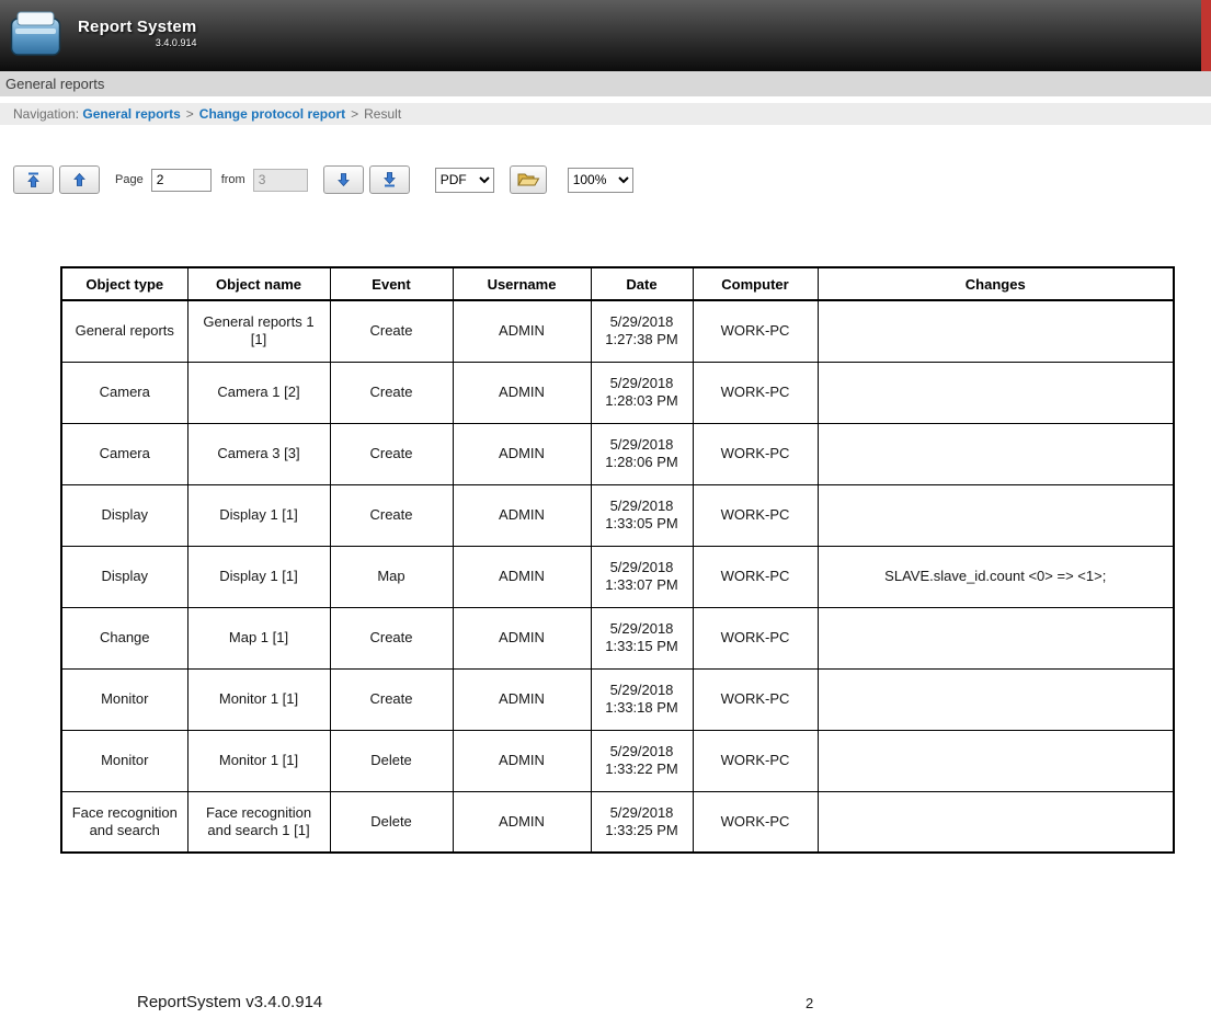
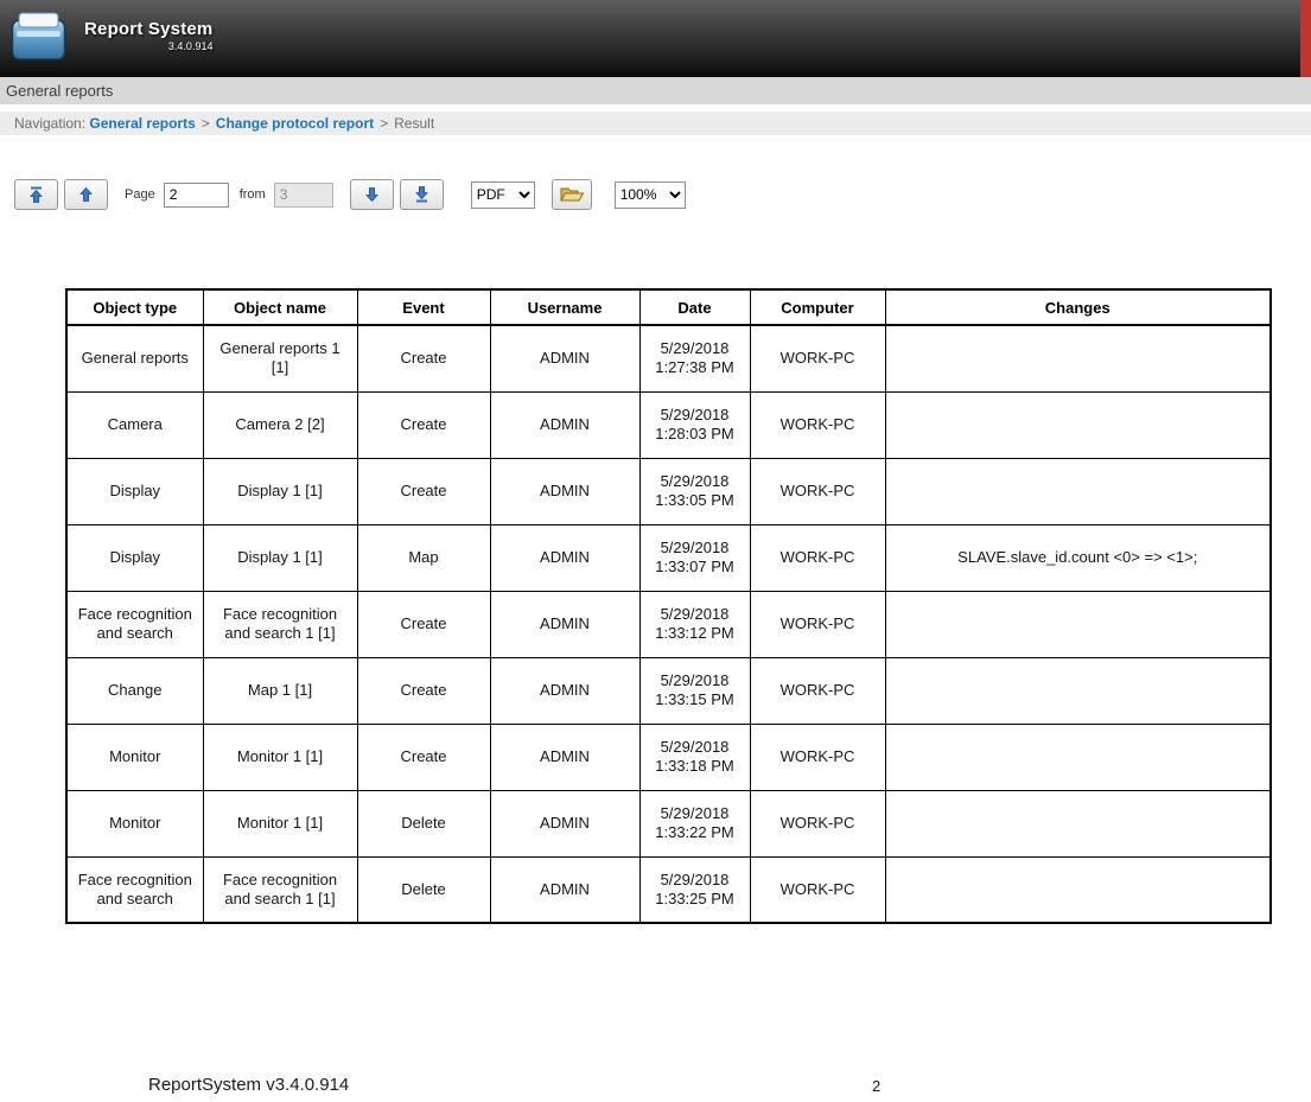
  Report System
  3.4.0.914
  General reports
  Navigation: General reports > Change protocol report > Result
  Page
  2
  from
  3
  PDF
  100%
  Object type	Object name	Event	Username	Date	Computer	Changes
  General reports	General reports 1 [1]	Create	ADMIN	5/29/2018 1:27:38 PM	WORK-PC
- Camera	Camera 1 [2]	Create	ADMIN	5/29/2018 1:28:03 PM	WORK-PC
+ Camera	Camera 2 [2]	Create	ADMIN	5/29/2018 1:28:03 PM	WORK-PC
- Camera	Camera 3 [3]	Create	ADMIN	5/29/2018 1:28:06 PM	WORK-PC
  Display	Display 1 [1]	Create	ADMIN	5/29/2018 1:33:05 PM	WORK-PC
  Display	Display 1 [1]	Map	ADMIN	5/29/2018 1:33:07 PM	WORK-PC	SLAVE.slave_id.count <0> => <1>;
+ Face recognition and search	Face recognition and search 1 [1]	Create	ADMIN	5/29/2018 1:33:12 PM	WORK-PC
  Change	Map 1 [1]	Create	ADMIN	5/29/2018 1:33:15 PM	WORK-PC
  Monitor	Monitor 1 [1]	Create	ADMIN	5/29/2018 1:33:18 PM	WORK-PC
  Monitor	Monitor 1 [1]	Delete	ADMIN	5/29/2018 1:33:22 PM	WORK-PC
  Face recognition and search	Face recognition and search 1 [1]	Delete	ADMIN	5/29/2018 1:33:25 PM	WORK-PC
  ReportSystem v3.4.0.914
  2
